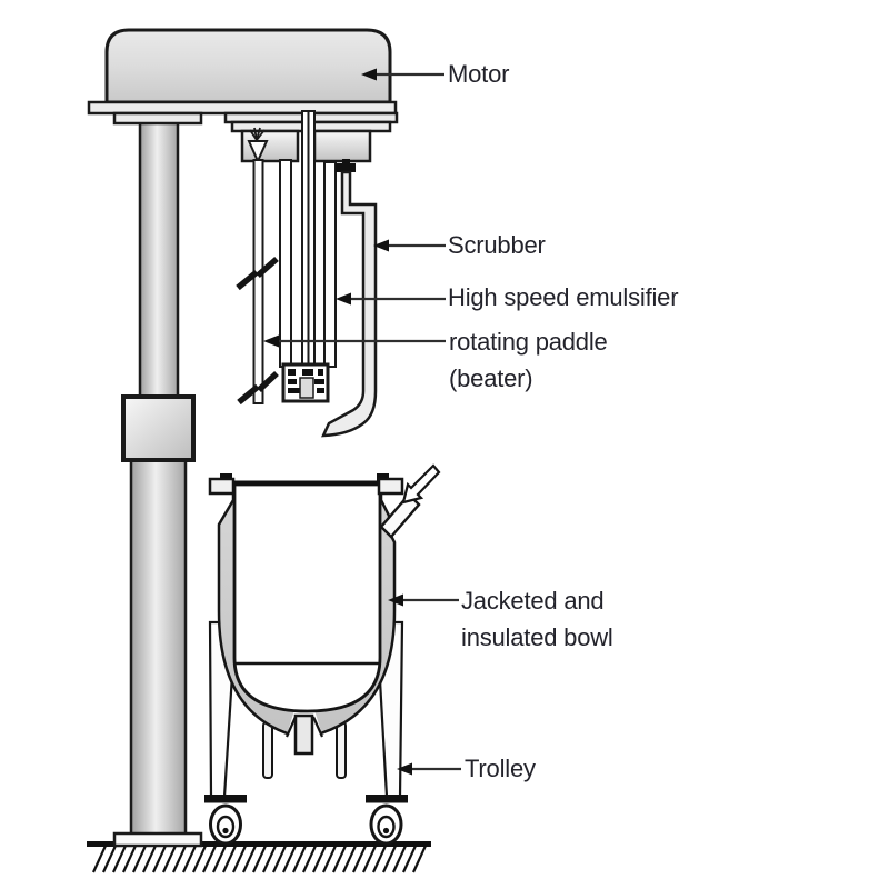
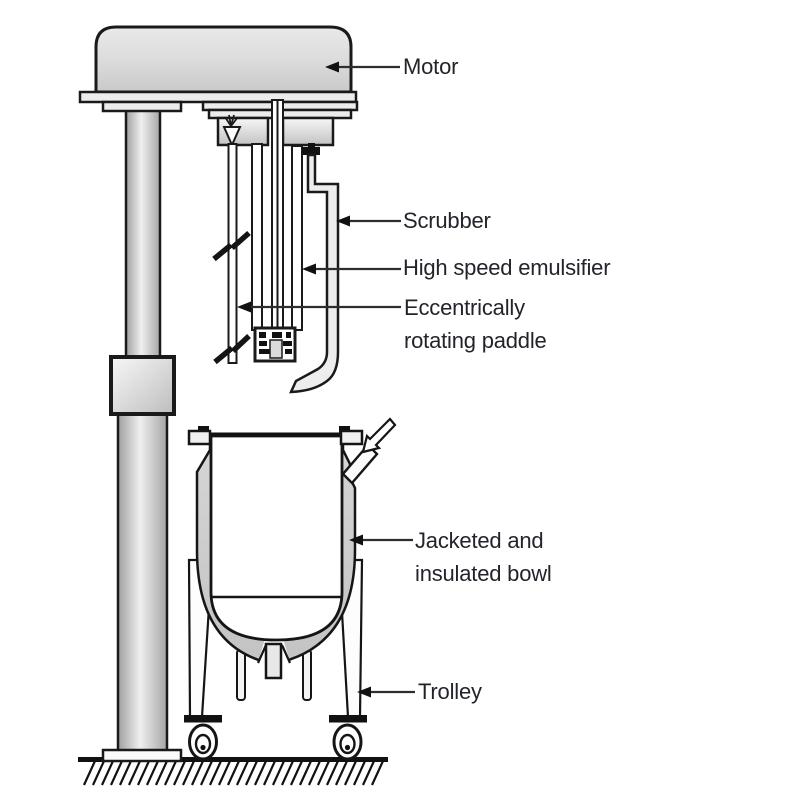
  Motor
  Scrubber
  High speed emulsifier
+ Eccentrically
  rotating paddle
- (beater)
  Jacketed and
  insulated bowl
  Trolley
